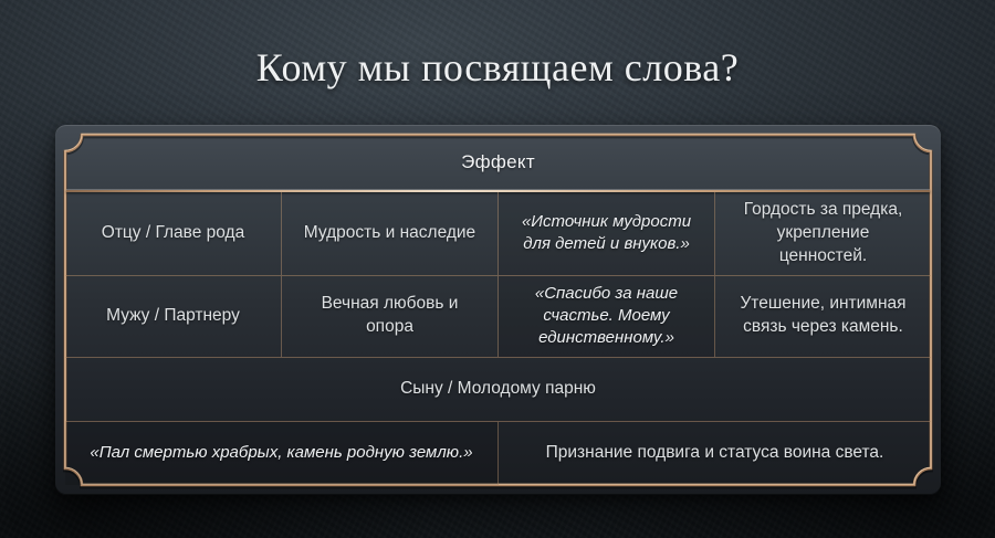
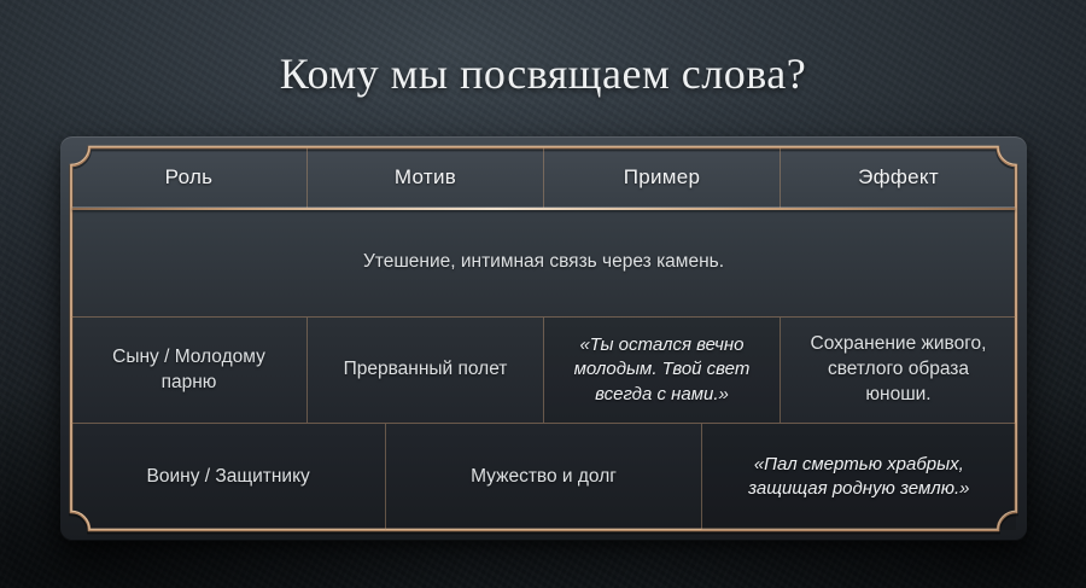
  Кому мы посвящаем слова?
+ Роль
+ Мотив
+ Пример
  Эффект
- Отцу / Главе рода
- Мудрость и наследие
- «Источник мудрости для детей и внуков.»
- Гордость за предка, укрепление ценностей.
- Мужу / Партнеру
- Вечная любовь и опора
- «Спасибо за наше счастье. Моему единственному.»
  Утешение, интимная связь через камень.
  Сыну / Молодому парню
+ Прерванный полет
+ «Ты остался вечно молодым. Твой свет всегда с нами.»
+ Сохранение живого, светлого образа юноши.
+ Воину / Защитнику
+ Мужество и долг
- «Пал смертью храбрых, камень родную землю.»
+ «Пал смертью храбрых, защищая родную землю.»
- Признание подвига и статуса воина света.
